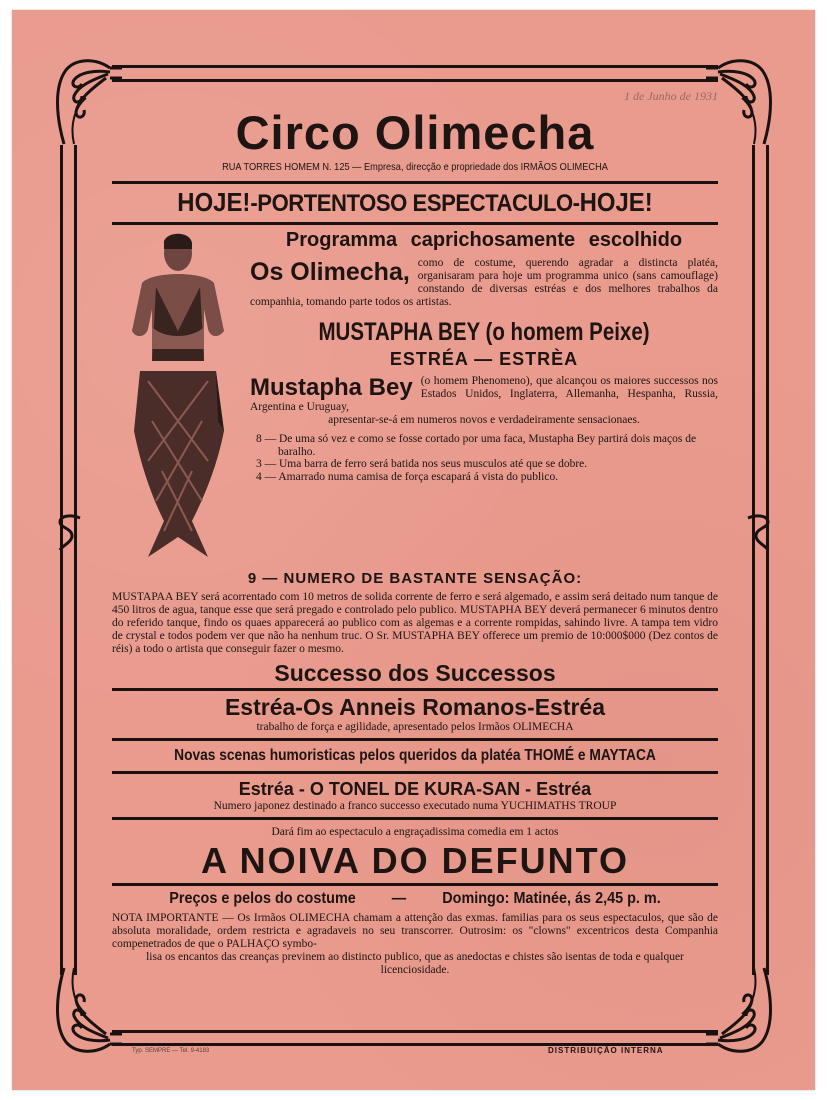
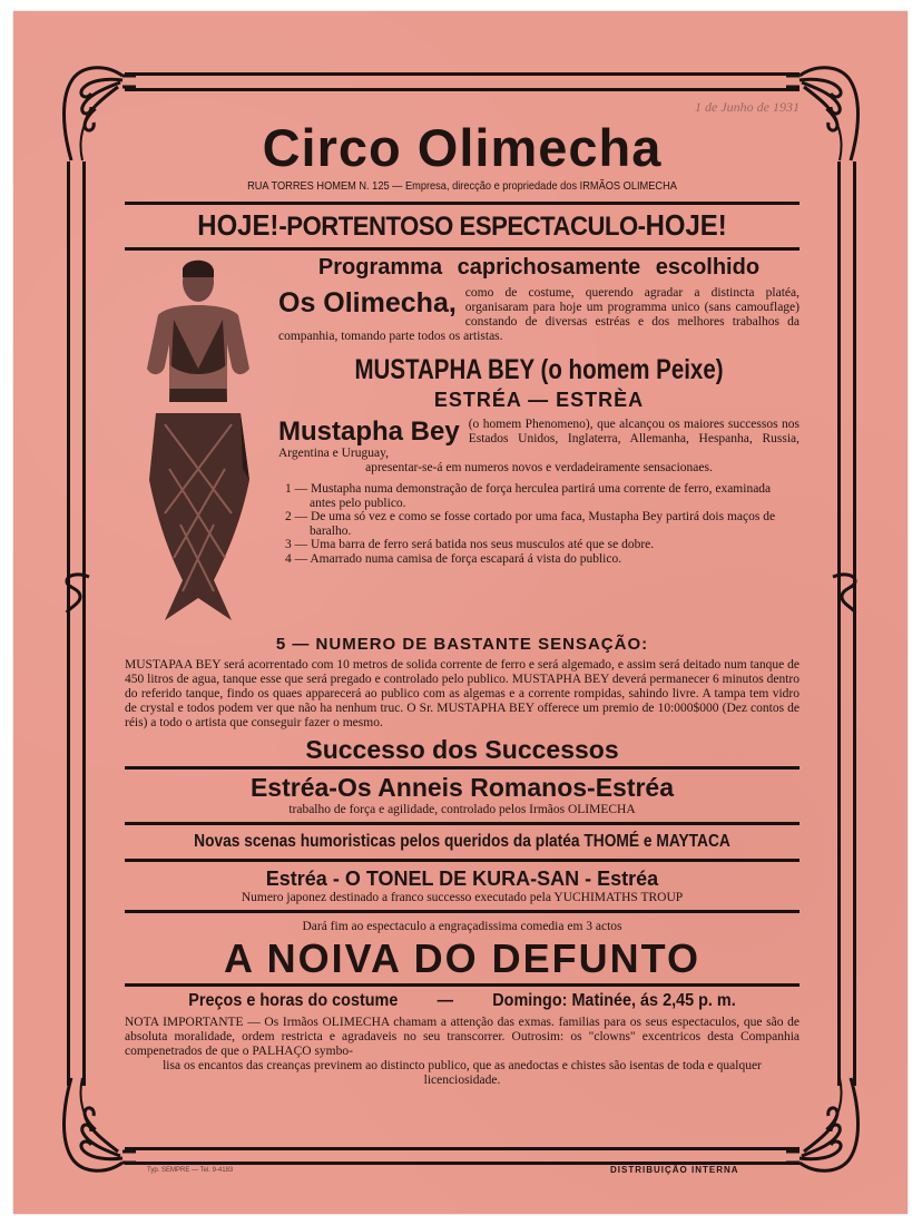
  1 de Junho de 1931
  Circo Olimecha
  RUA TORRES HOMEM N. 125 — Empresa, direcção e propriedade dos IRMÃOS OLIMECHA
  HOJE!-PORTENTOSO ESPECTACULO-HOJE!
  Programma caprichosamente escolhido
  Os Olimecha,
  como de costume, querendo agradar a distincta platéa, organisaram para hoje um programma unico (sans camouflage) constando de diversas estréas e dos melhores trabalhos da companhia, tomando parte todos os artistas.
  MUSTAPHA BEY (o homem Peixe)
  ESTRÉA — ESTRÈA
  Mustapha Bey
  (o homem Phenomeno), que alcançou os maiores successos nos Estados Unidos, Inglaterra, Allemanha, Hespanha, Russia, Argentina e Uruguay,
  apresentar-se-á em numeros novos e verdadeiramente sensacionaes.
+ 1 — Mustapha numa demonstração de força herculea partirá uma corrente de ferro, examinada antes pelo publico.
- 8 — De uma só vez e como se fosse cortado por uma faca, Mustapha Bey partirá dois maços de baralho.
+ 2 — De uma só vez e como se fosse cortado por uma faca, Mustapha Bey partirá dois maços de baralho.
  3 — Uma barra de ferro será batida nos seus musculos até que se dobre.
  4 — Amarrado numa camisa de força escapará á vista do publico.
- 9 — NUMERO DE BASTANTE SENSAÇÃO:
+ 5 — NUMERO DE BASTANTE SENSAÇÃO:
  MUSTAPAA BEY será acorrentado com 10 metros de solida corrente de ferro e será algemado, e assim será deitado num tanque de 450 litros de agua, tanque esse que será pregado e controlado pelo publico. MUSTAPHA BEY deverá permanecer 6 minutos dentro do referido tanque, findo os quaes apparecerá ao publico com as algemas e a corrente rompidas, sahindo livre. A tampa tem vidro de crystal e todos podem ver que não ha nenhum truc. O Sr. MUSTAPHA BEY offerece um premio de 10:000$000 (Dez contos de réis) a todo o artista que conseguir fazer o mesmo.
  Successo dos Successos
  Estréa-Os Anneis Romanos-Estréa
- trabalho de força e agilidade, apresentado pelos Irmãos OLIMECHA
+ trabalho de força e agilidade, controlado pelos Irmãos OLIMECHA
  Novas scenas humoristicas pelos queridos da platéa THOMÉ e MAYTACA
  Estréa - O TONEL DE KURA-SAN - Estréa
- Numero japonez destinado a franco successo executado numa YUCHIMATHS TROUP
+ Numero japonez destinado a franco successo executado pela YUCHIMATHS TROUP
- Dará fim ao espectaculo a engraçadissima comedia em 1 actos
+ Dará fim ao espectaculo a engraçadissima comedia em 3 actos
  A NOIVA DO DEFUNTO
- Preços e pelos do costume
+ Preços e horas do costume
  —
  Domingo: Matinée, ás 2,45 p. m.
  NOTA IMPORTANTE — Os Irmãos OLIMECHA chamam a attenção das exmas. familias para os seus espectaculos, que são de absoluta moralidade, ordem restricta e agradaveis no seu transcorrer. Outrosim: os "clowns" excentricos desta Companhia compenetrados de que o PALHAÇO symbo-
  lisa os encantos das creanças previnem ao distincto publico, que as anedoctas e chistes são isentas de toda e qualquer licenciosidade.
  DISTRIBUIÇÃO INTERNA
